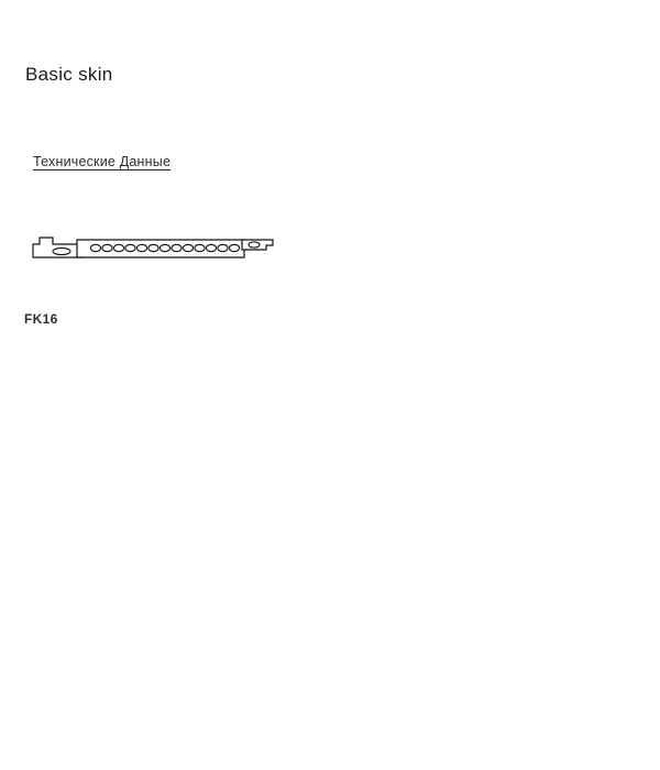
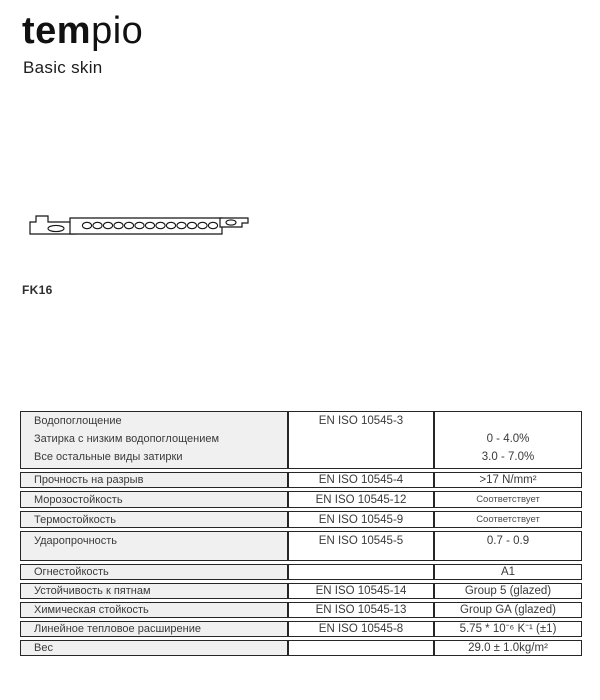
+ tempio
  Basic skin
- Технические Данные
  FK16
+ ВодопоглощениеЗатирка с низким водопоглощениемВсе остальные виды затирки	EN ISO 10545-3	0 - 4.0%3.0 - 7.0%
+ Прочность на разрыв	EN ISO 10545-4	>17 N/mm²
+ Морозостойкость	EN ISO 10545-12	Соответствует
+ Термостойкость	EN ISO 10545-9	Соответствует
+ Ударопрочность	EN ISO 10545-5	0.7 - 0.9
+ Огнестойкость		A1
+ Устойчивость к пятнам	EN ISO 10545-14	Group 5 (glazed)
+ Химическая стойкость	EN ISO 10545-13	Group GA (glazed)
+ Линейное тепловое расширение	EN ISO 10545-8	5.75 * 10⁻⁶ K⁻¹ (±1)
+ Вес		29.0 ± 1.0kg/m²
